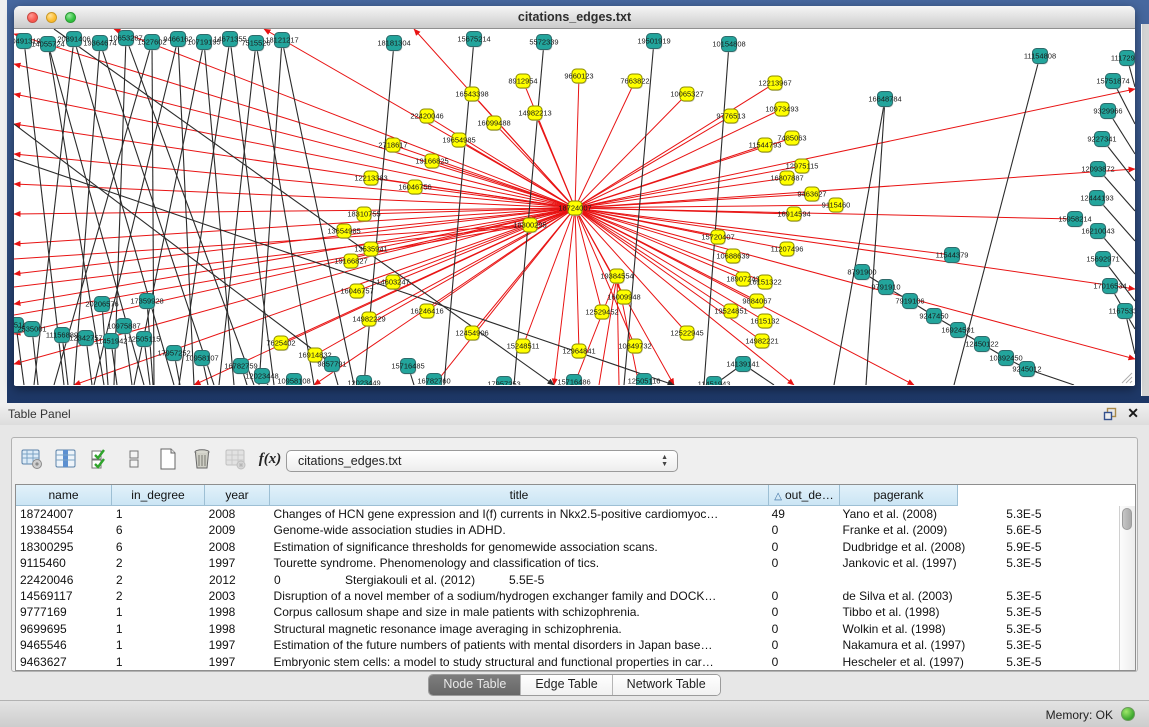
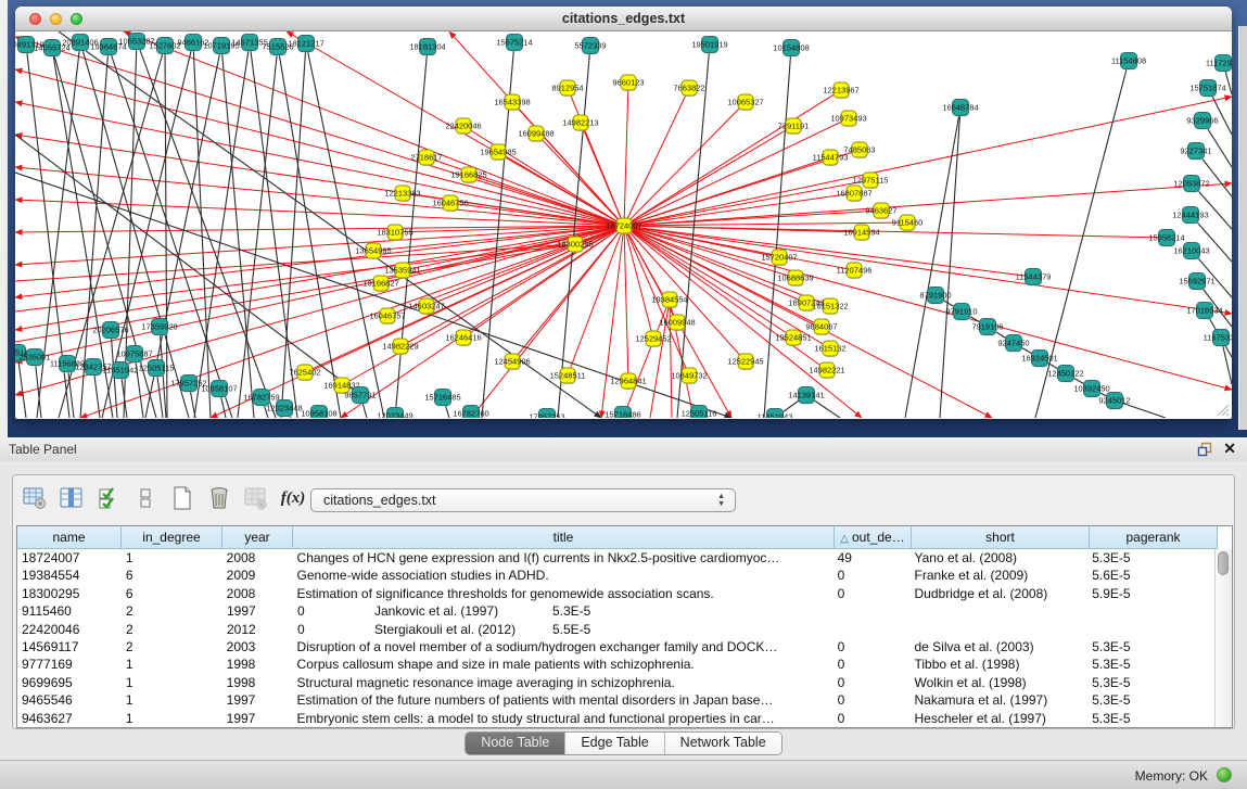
  citations_edges.txt
  18724007
  18300295
  19384554
  16914594
  11207496
  6151322
  19524851
  12522945
  10849732
  12964841
  15248511
  12454906
  16246416
  14603247
  13535941
  18310755
  12213383
  2718617
  22420046
  16543398
  8912954
  9660123
  7663822
  10065327
- 9776513
+ 7291191
  11544793
  16807887
  12213967
  10973493
  7485063
  12975115
  9463627
  9115460
  15720407
  10688639
  18907243
  9884067
  1615132
  14982221
  16009948
  12529452
  16046756
  19166825
  19654985
  16099488
  14982213
  13654985
  19166827
  16046757
  14982229
  7625402
  16914832
  0491319
  14055724
  20891406
  19364674
  10653287
  1527602
  9466162
  10719195
  14671355
  7515526
  18121217
  18181304
  15675214
  5572339
  19501919
  10154808
  11154808
  111729
  15751874
  9329966
  9227341
  12093872
  12444193
  16210043
  15692971
  17016534
  116753
  16648784
  15958214
  11544379
  8791900
  9791910
  7919106
  9247450
  16924501
  12450122
  10392450
  9245012
  14139141
  2535001
  11156889
  12342757
  11451942
  10975887
  12505115
  17957252
  10958107
  16782759
  12023448
  9857791
  15716485
  20206576
  17359928
  10958108
  12023449
  16782760
  17957253
  15716486
  12505116
  11451943
  Table Panel
  ✕
  f(x)
  citations_edges.txt
  name
  in_degree
  year
  title
  △ out_de…
+ short
  pagerank
  18724007
  1
  2008
  Changes of HCN gene expression and I(f) currents in Nkx2.5-positive cardiomyoc…
  49
  Yano et al. (2008)
  5.3E-5
  19384554
  6
  2009
  Genome-wide association studies in ADHD.
  0
  Franke et al. (2009)
  5.6E-5
  18300295
  6
  2008
  Estimation of significance thresholds for genomewide association scans.
  0
  Dudbridge et al. (2008)
  5.9E-5
  9115460
  2
  1997
- Tourette syndrome. Phenomenology and classification of tics.
  0
  Jankovic et al. (1997)
  5.3E-5
  22420046
  2
  2012
  0
  Stergiakouli et al. (2012)
  5.5E-5
  14569117
  2
  2003
  Disruption of a novel member of a sodium/hydrogen exchanger family and DOCK…
  0
  de Silva et al. (2003)
  5.3E-5
  9777169
  1
  1998
  Corpus callosum shape and size in male patients with schizophrenia.
  0
  Tibbo et al. (1998)
  5.3E-5
  9699695
  1
  1998
  Structural magnetic resonance image averaging in schizophrenia.
  0
  Wolkin et al. (1998)
  5.3E-5
  9465546
  1
  1997
  Estimation of the future numbers of patients with mental disorders in Japan base…
  0
  Nakamura et al. (1997)
  5.3E-5
  9463627
  1
  1997
  Embryonic stem cells: a model to study structural and functional properties in car…
  0
  Hescheler et al. (1997)
  5.3E-5
  Node Table
  Edge Table
  Network Table
  Memory: OK
